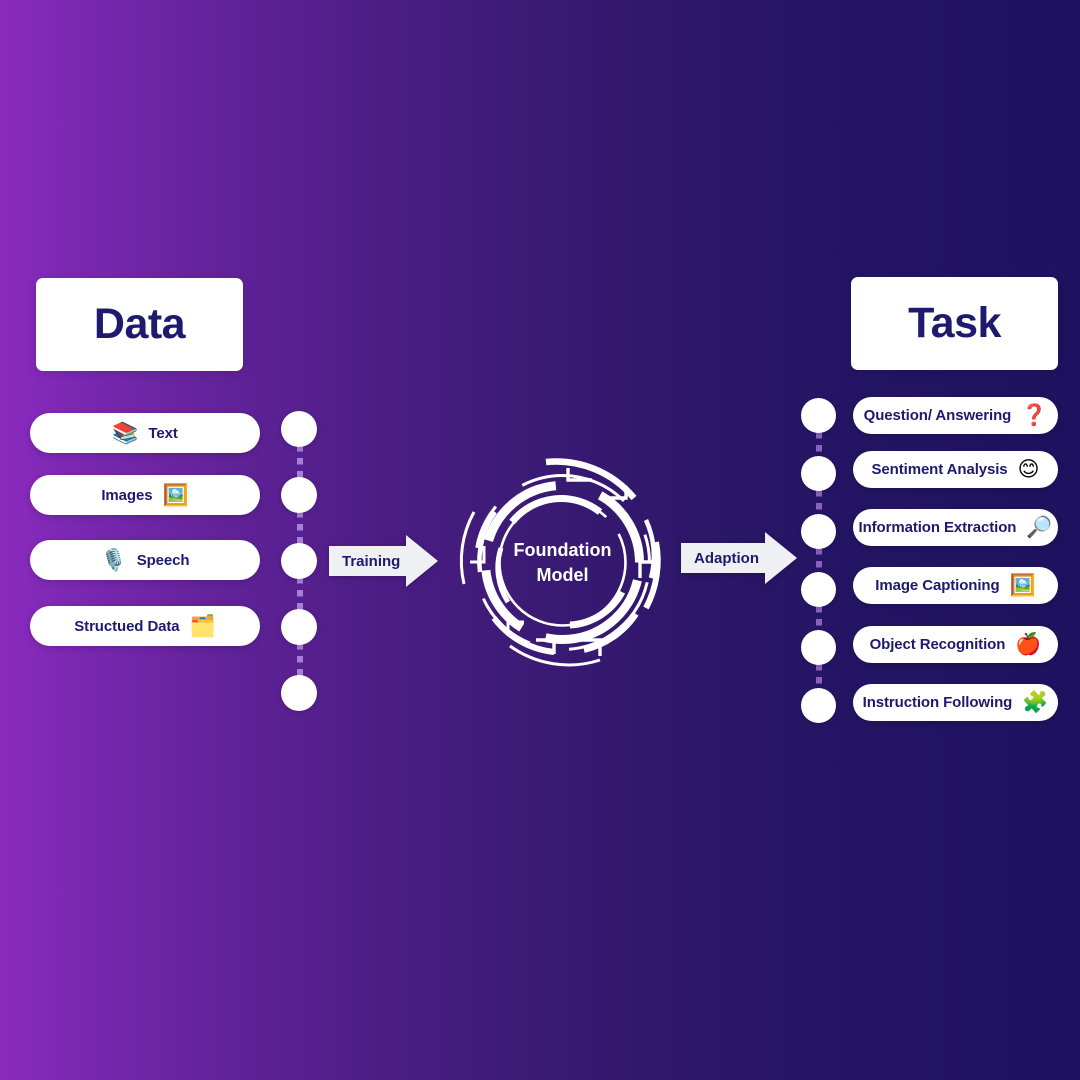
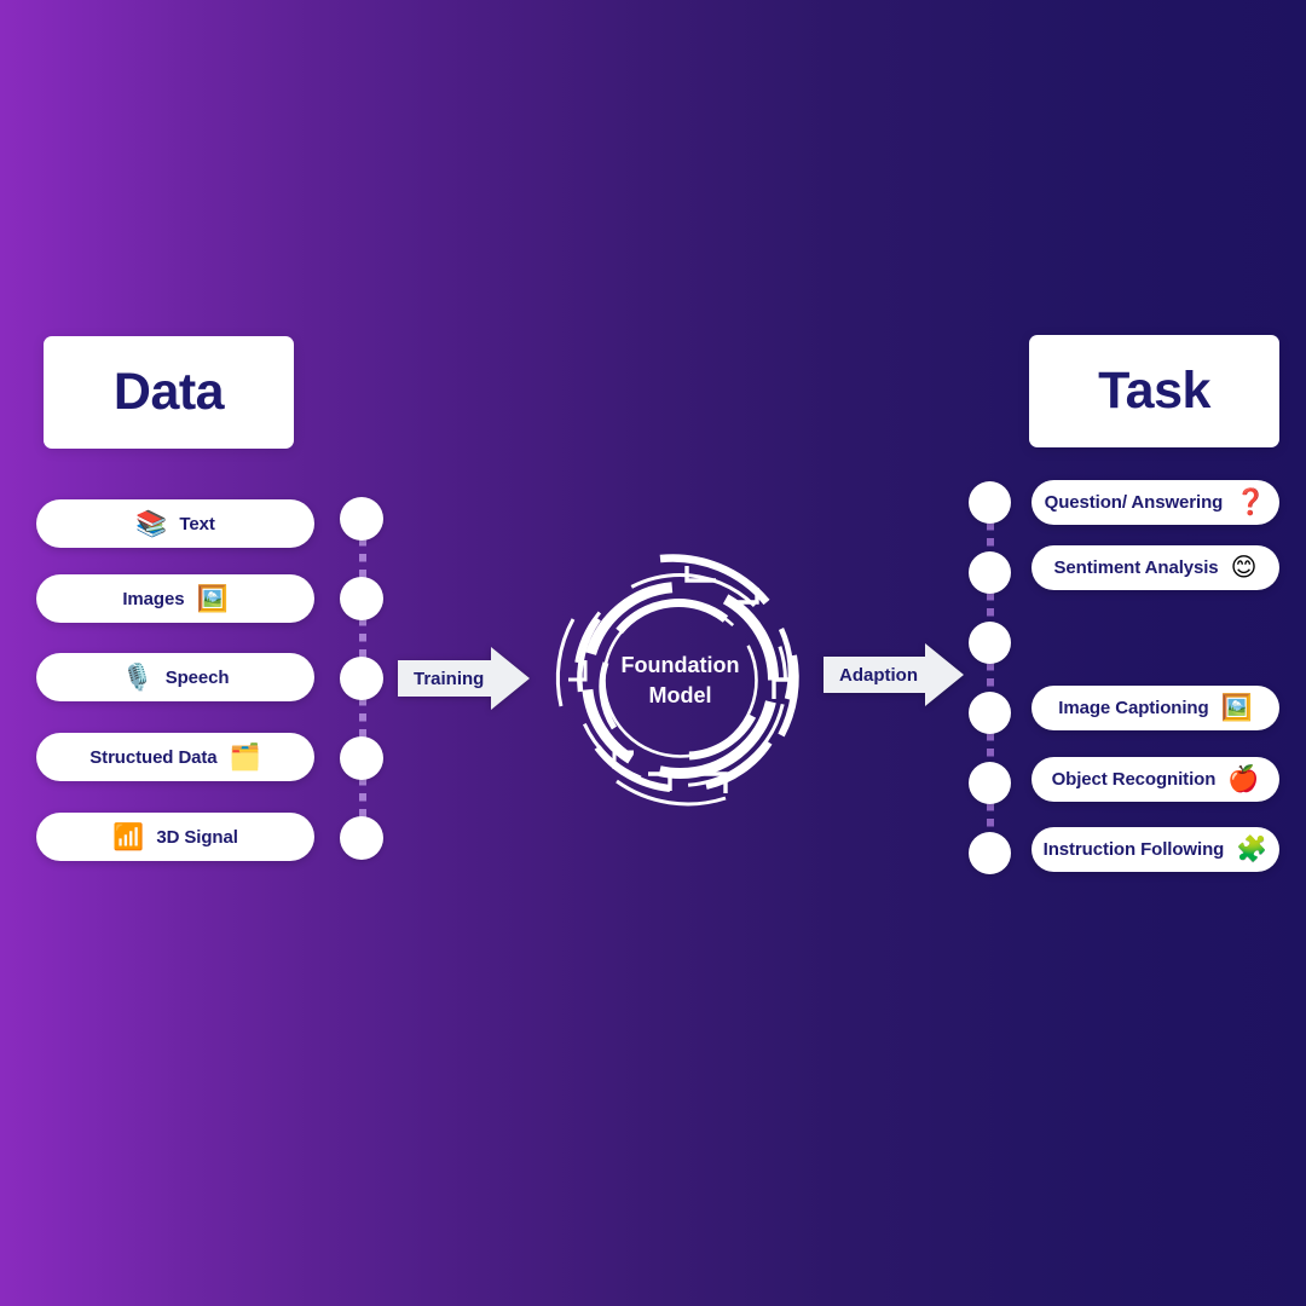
  Data
  Task
  📚
  Text
  Images
  🖼️
  🎙️
  Speech
  Structued Data
  🗂️
+ 📶
+ 3D Signal
  Training
  Foundation
  Model
  Adaption
  Question/ Answering
  ❓
  Sentiment Analysis
  😊
- Information Extraction
- 🔎
  Image Captioning
  🖼️
  Object Recognition
  🍎
  Instruction Following
  🧩
